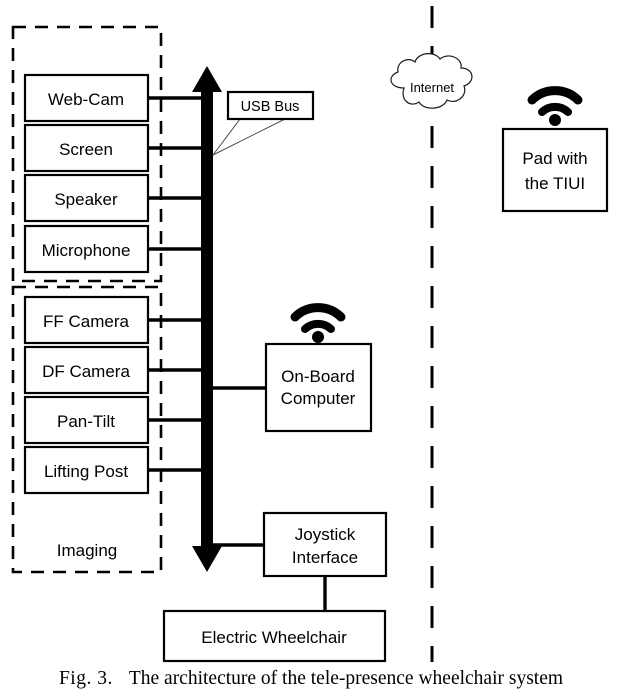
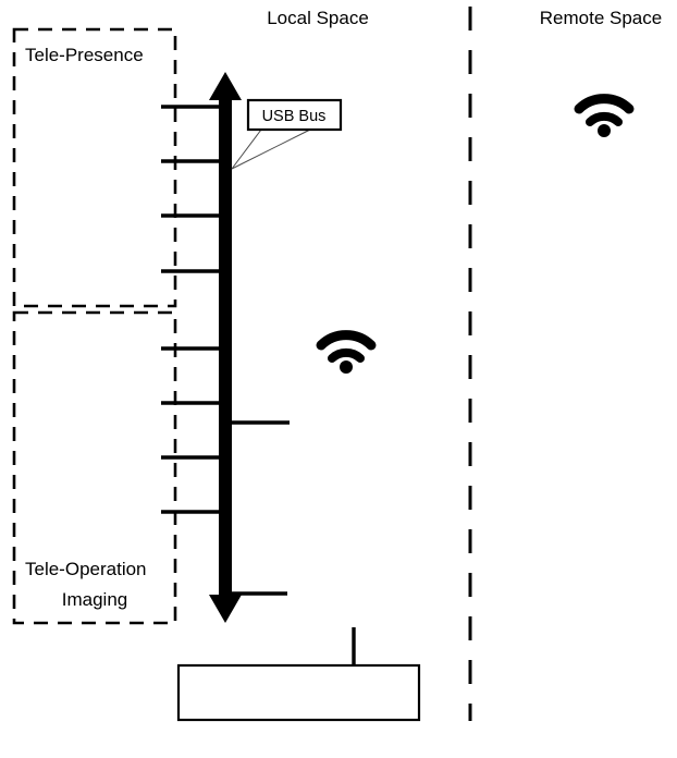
+ Local Space
+ Remote Space
+ Tele-Presence
+ Tele-Operation
  Imaging
  USB Bus
- Web-Cam
- Screen
- Speaker
- Microphone
- FF Camera
- DF Camera
- Pan-Tilt
- Lifting Post
- On-Board
- Computer
- Joystick
- Interface
- Electric Wheelchair
- Internet
- Pad with
- the TIUI
- Fig. 3. The architecture of the tele-presence wheelchair system
